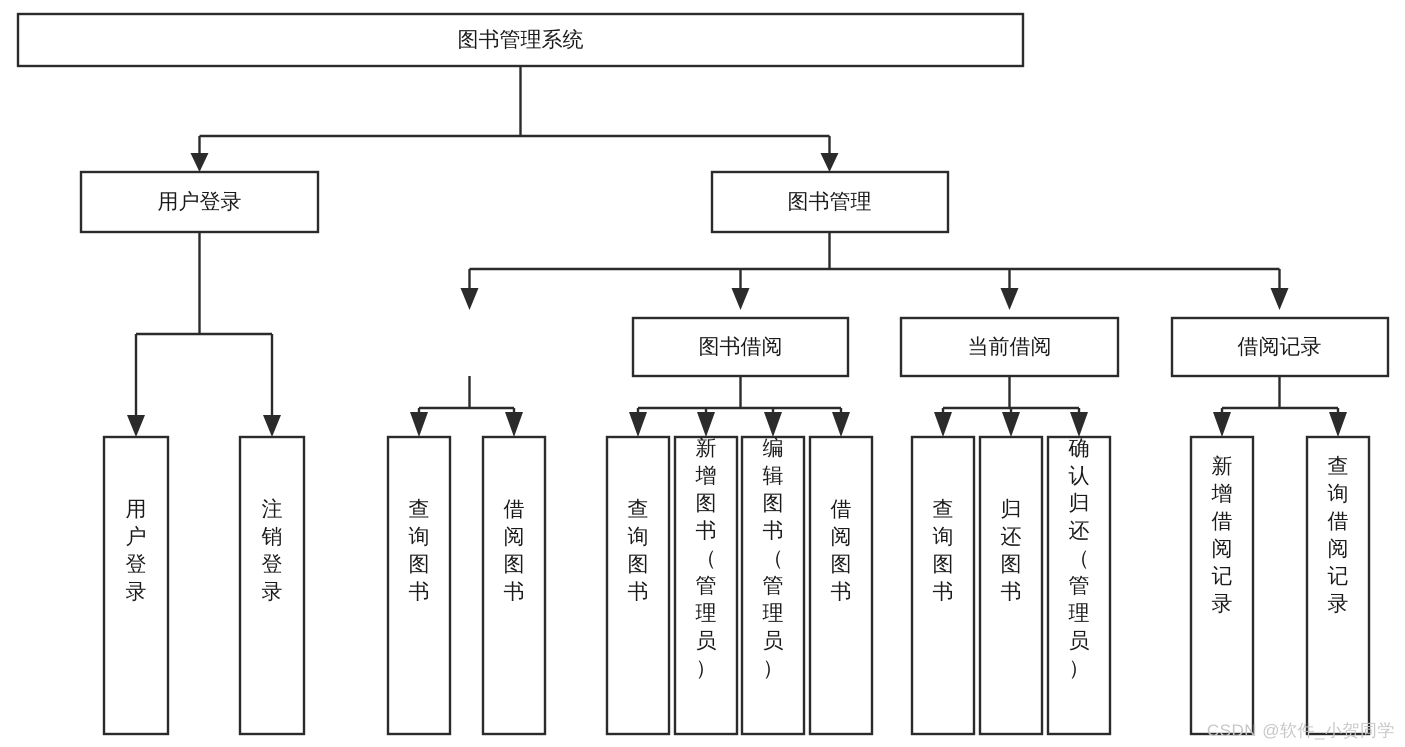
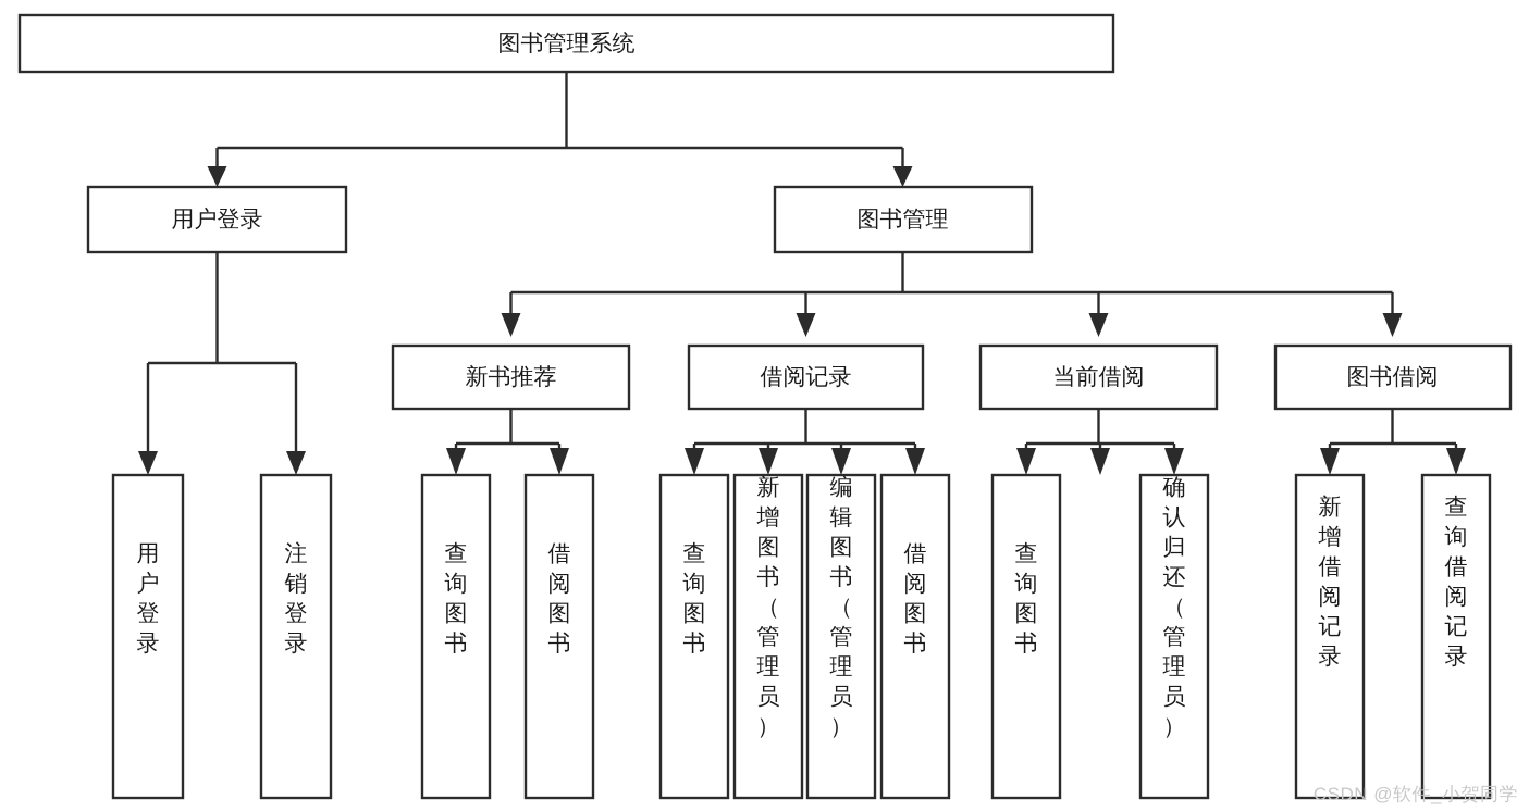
  图书管理系统
  用户登录
  图书管理
+ 新书推荐
- 图书借阅
+ 借阅记录
  当前借阅
- 借阅记录
+ 图书借阅
  用户登录
  注销登录
  查询图书
  借阅图书
  查询图书
  新增图书（管理员）
  编辑图书（管理员）
  借阅图书
  查询图书
- 归还图书
  确认归还（管理员）
  新增借阅记录
  查询借阅记录
  CSDN @软件_小贺同学
